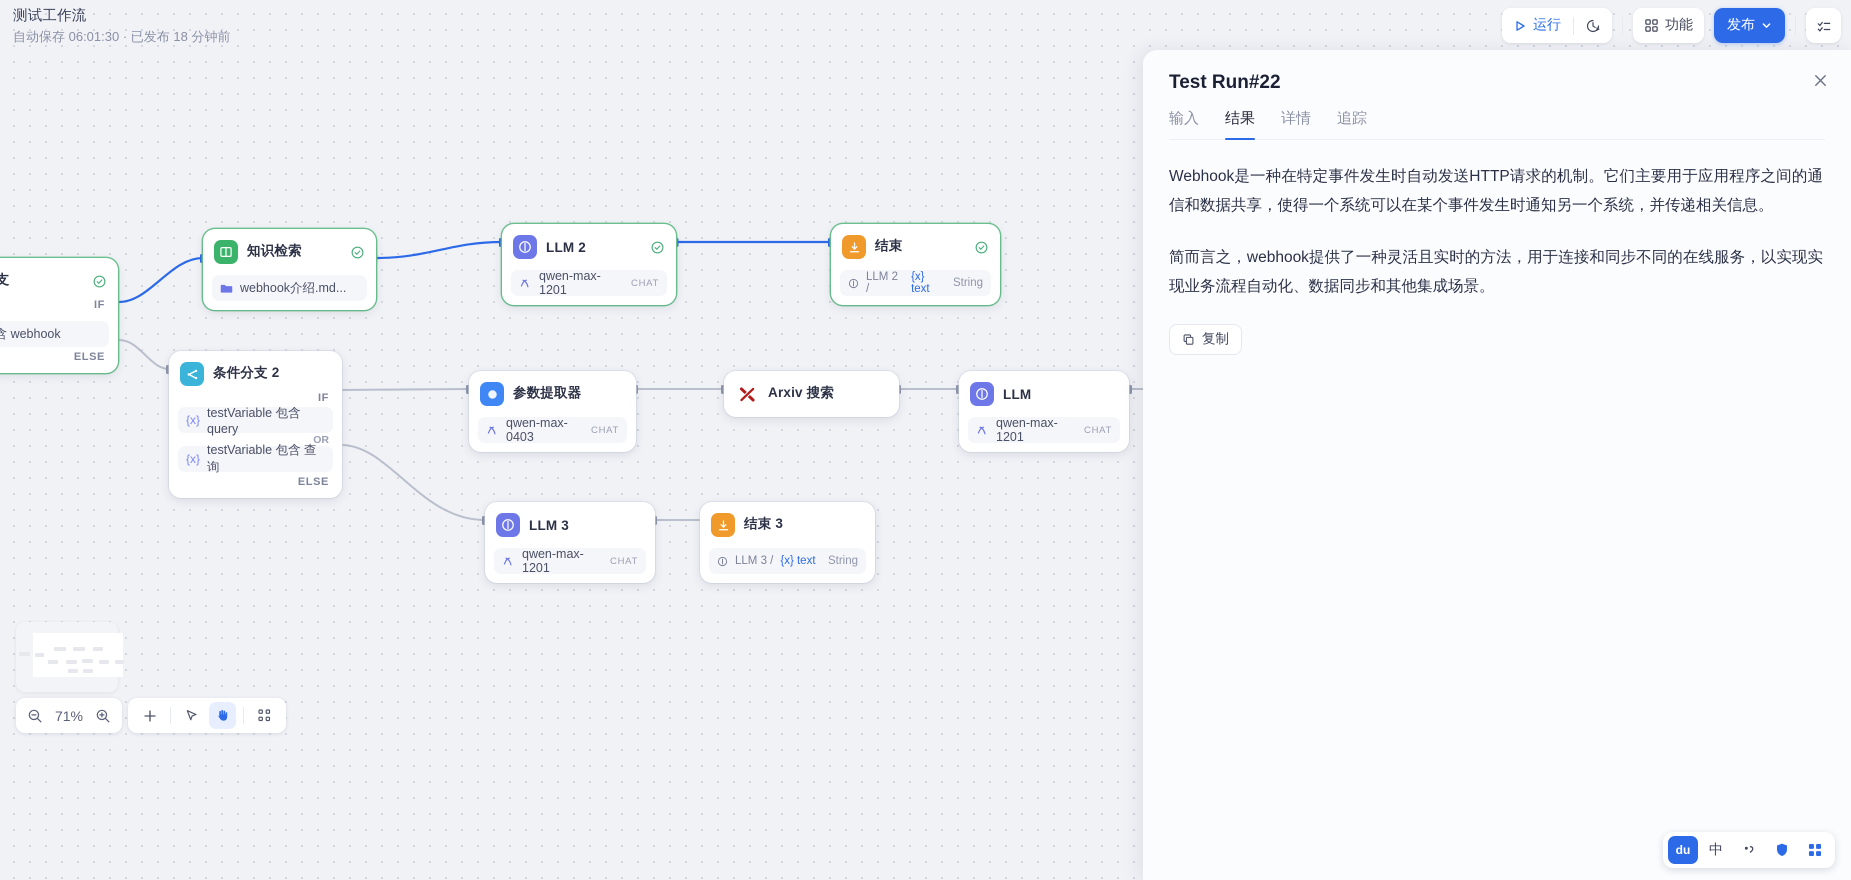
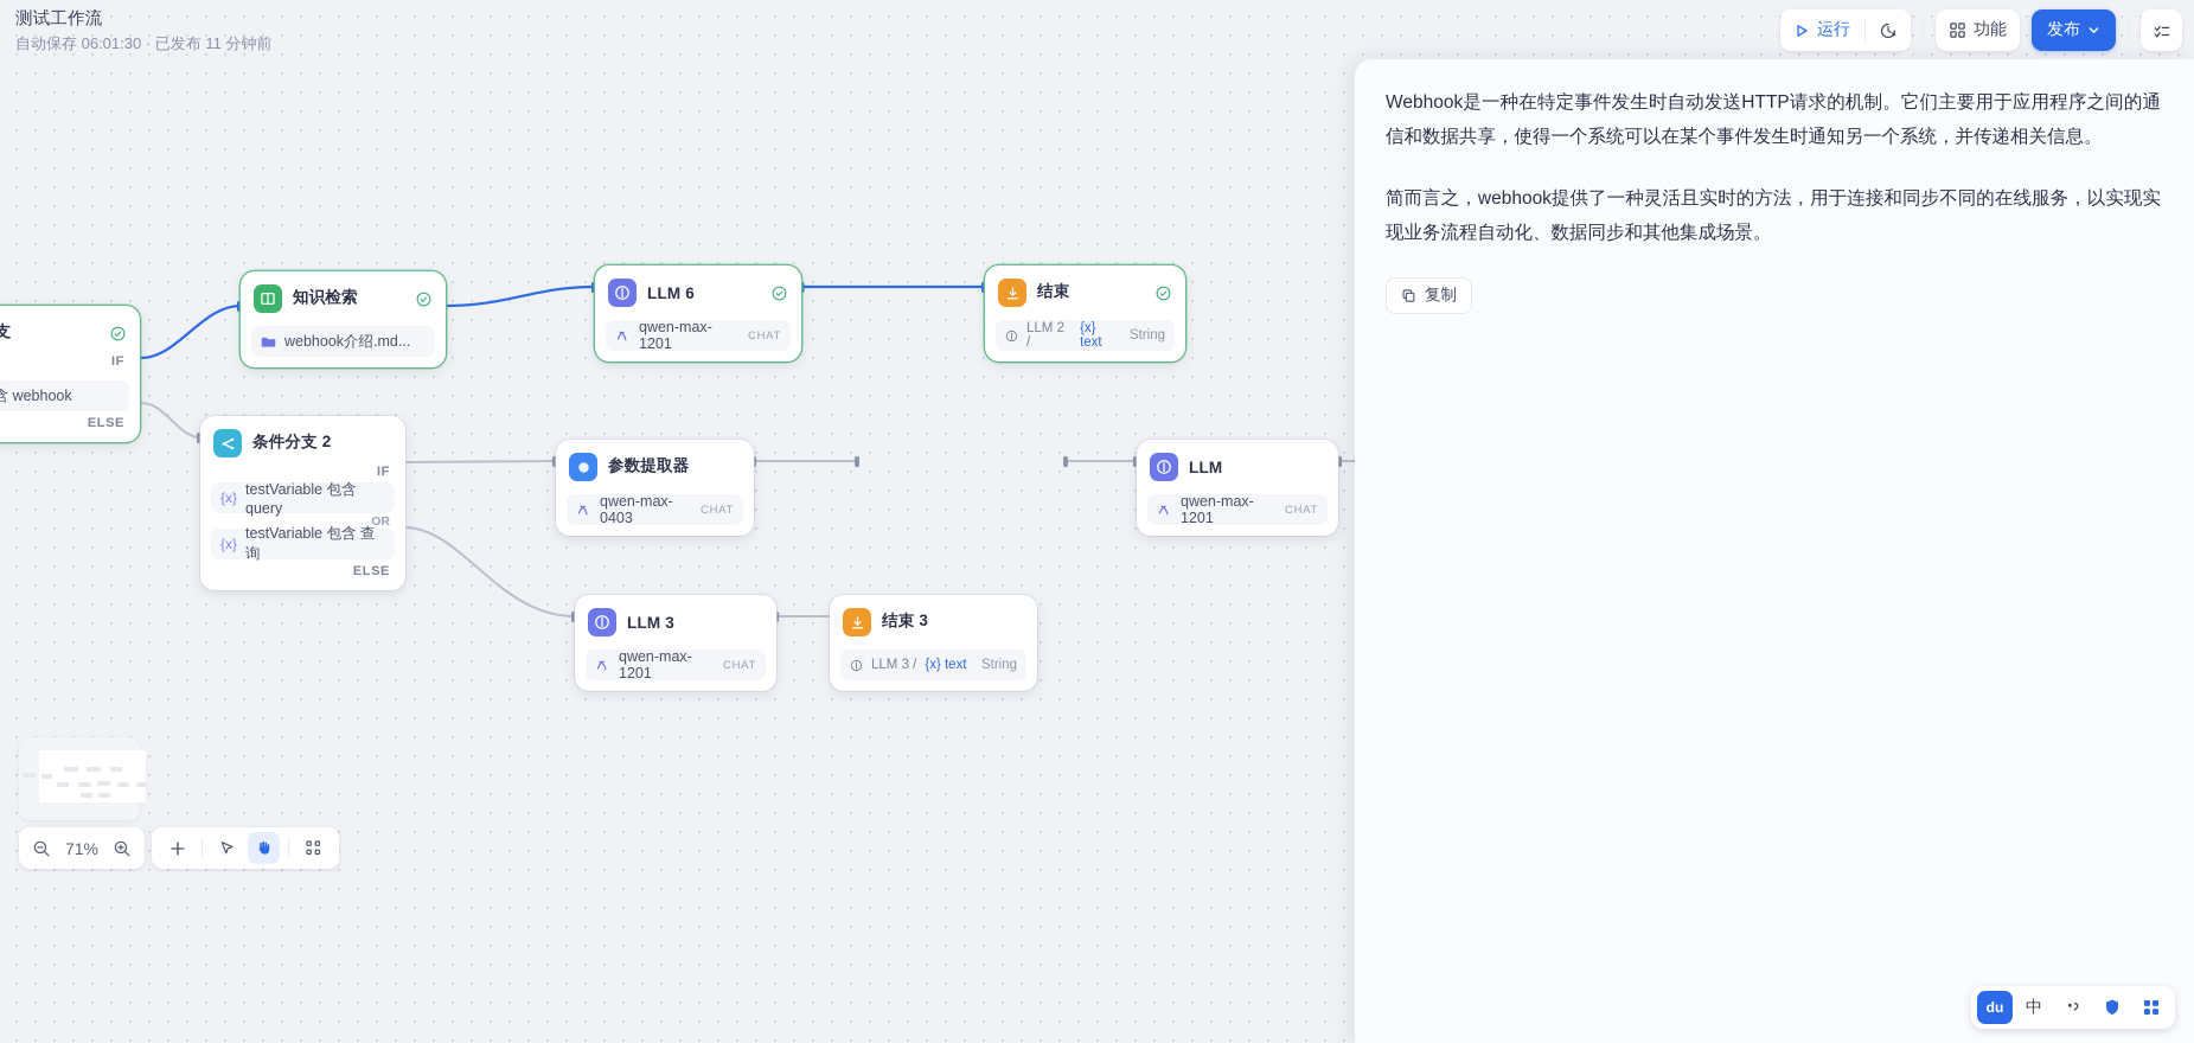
  IF
  ELSE
  知识检索
  webhook介绍.md...
- LLM 2
+ LLM 6
  qwen-max-1201
  CHAT
  结束
  LLM 2 /
  {x} text
  String
  条件分支 2
  IF
  {x}
  testVariable 包含 query
  OR
  {x}
  testVariable 包含 查询
  ELSE
  参数提取器
  qwen-max-0403
  CHAT
- Arxiv 搜索
  LLM
  qwen-max-1201
  CHAT
  LLM 3
  qwen-max-1201
  CHAT
  结束 3
  LLM 3 /
  {x} text
  String
  测试工作流
- 自动保存 06:01:30 · 已发布 18 分钟前
+ 自动保存 06:01:30 · 已发布 11 分钟前
  运行
  功能
  发布
- Test Run#22
- 输入
- 结果
- 详情
- 追踪
  Webhook是一种在特定事件发生时自动发送HTTP请求的机制。它们主要用于应用程序之间的通信和数据共享，使得一个系统可以在某个事件发生时通知另一个系统，并传递相关信息。
  简而言之，webhook提供了一种灵活且实时的方法，用于连接和同步不同的在线服务，以实现实现业务流程自动化、数据同步和其他集成场景。
  复制
  71%
  du
  中
